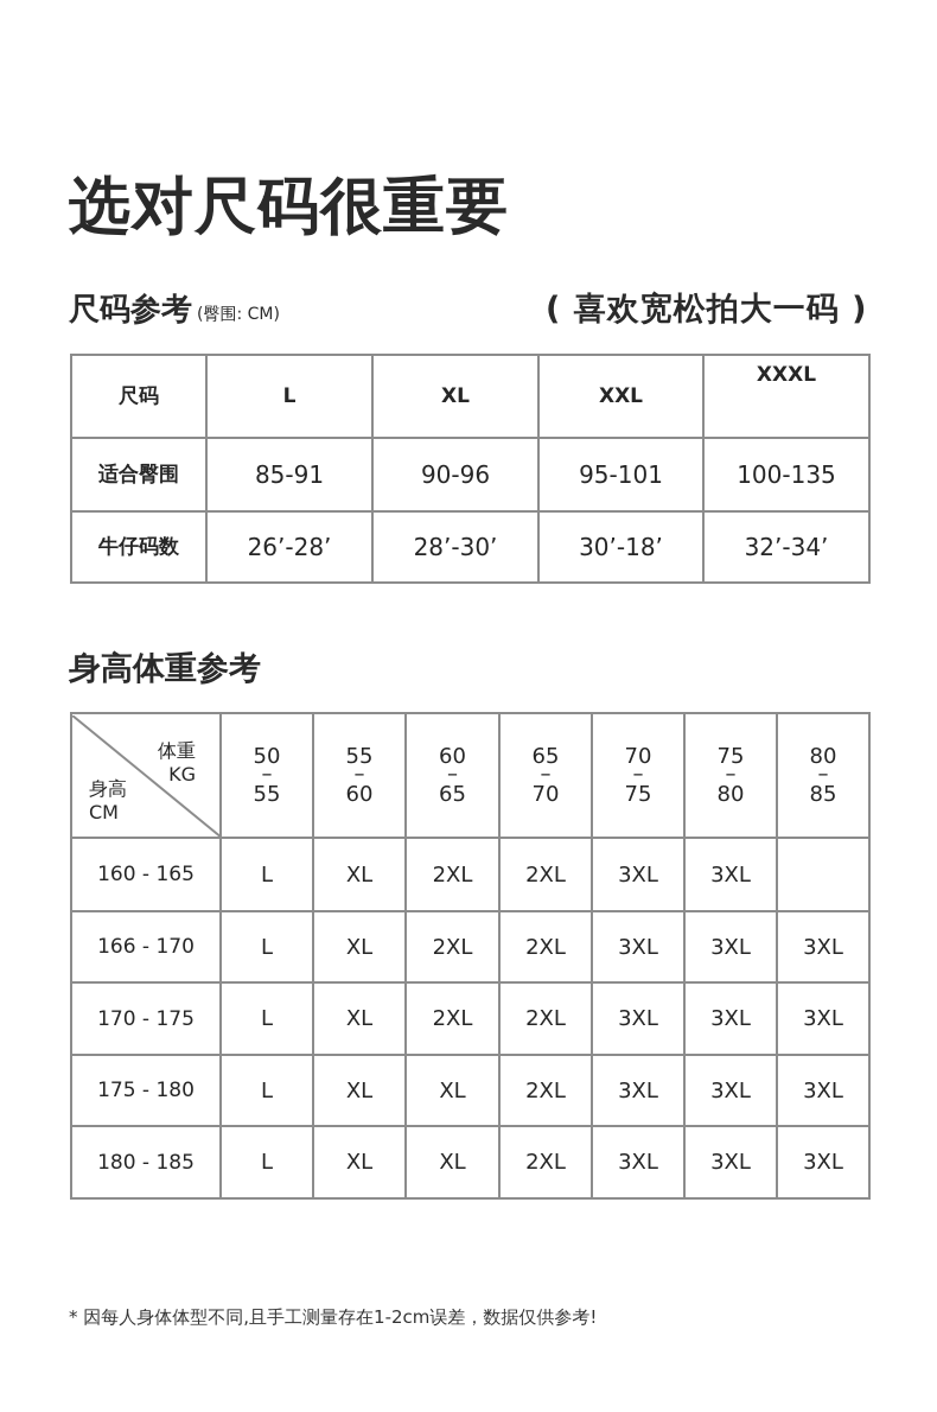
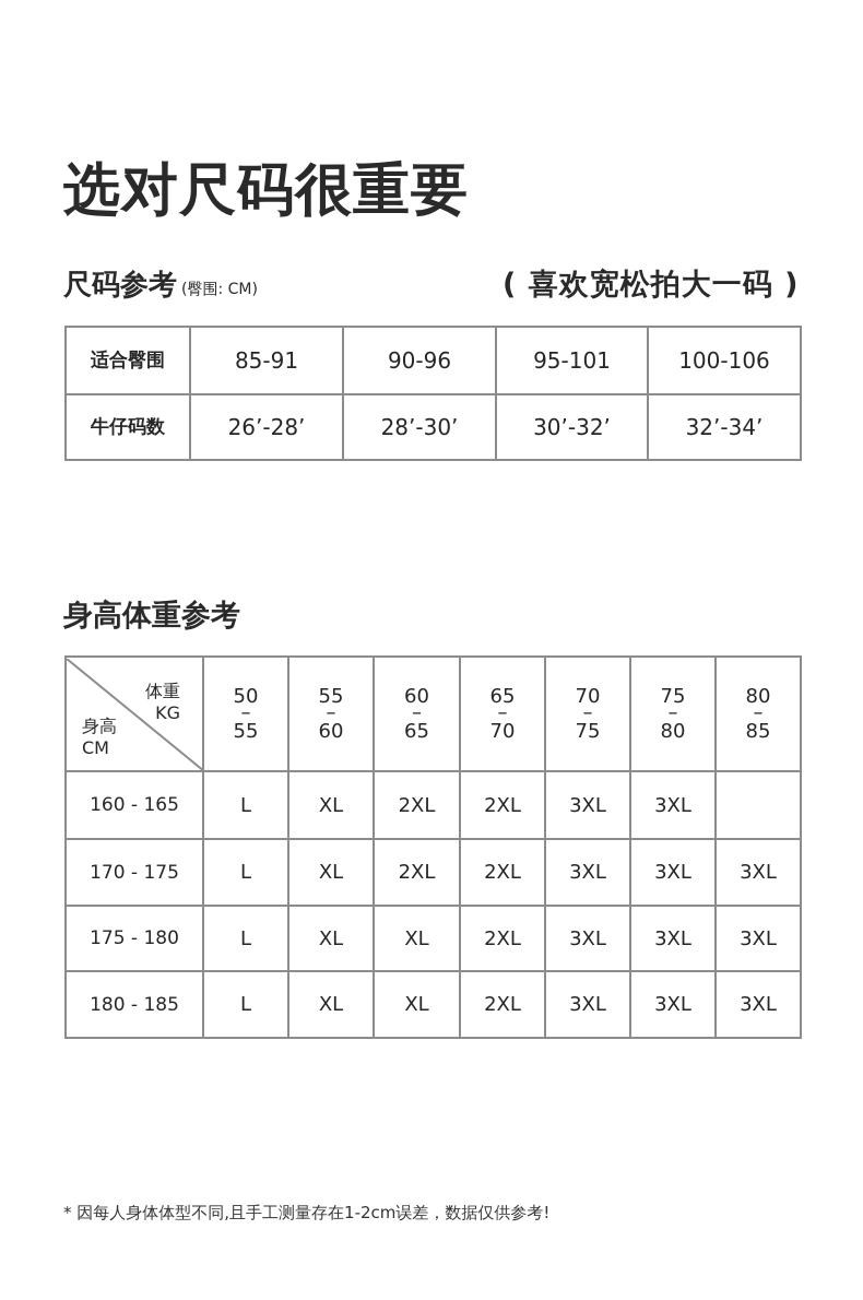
  选对尺码很重要
  尺码参考 (臀围: CM)
  ( 喜欢宽松拍大一码 )
- 尺码	L	XL	XXL	XXXL
- 适合臀围	85-91	90-96	95-101	100-135
+ 适合臀围	85-91	90-96	95-101	100-106
- 牛仔码数	26’-28’	28’-30’	30’-18’	32’-34’
+ 牛仔码数	26’-28’	28’-30’	30’-32’	32’-34’
  身高体重参考
  体重 KG 身高 CM	50–55	55–60	60–65	65–70	70–75	75–80	80–85
  160 - 165	L	XL	2XL	2XL	3XL	3XL
- 166 - 170	L	XL	2XL	2XL	3XL	3XL	3XL
  170 - 175	L	XL	2XL	2XL	3XL	3XL	3XL
  175 - 180	L	XL	XL	2XL	3XL	3XL	3XL
  180 - 185	L	XL	XL	2XL	3XL	3XL	3XL
  * 因每人身体体型不同,且手工测量存在1-2cm误差，数据仅供参考!
